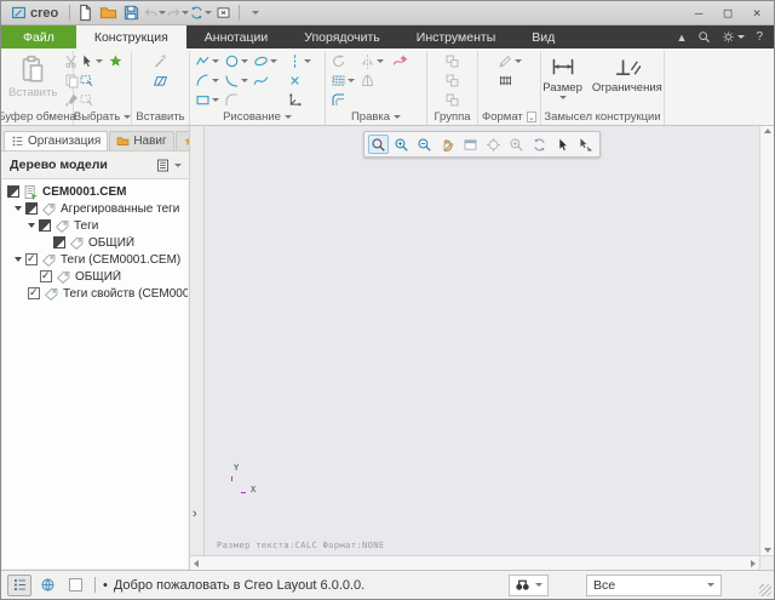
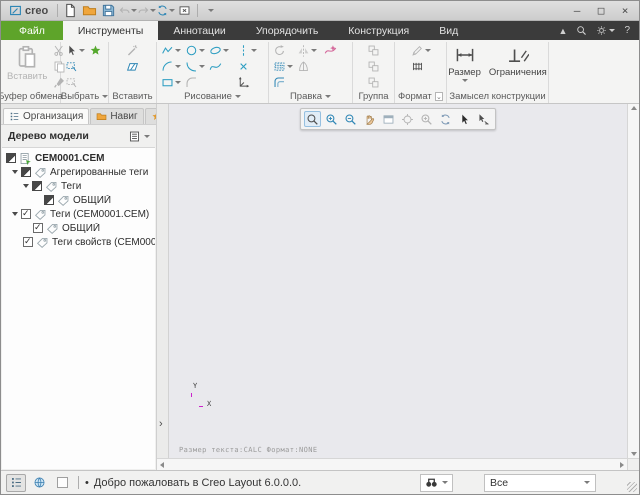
  creo
  –
  □
  ×
  Файл
- Конструкция
+ Инструменты
  Аннотации
  Упорядочить
- Инструменты
+ Конструкция
  Вид
  ▲
  ?
  Вставить
  Буфер обмен
  Выбрать
  Вставить
  Рисование
  Правка
  Группа
  Формат
  Размер
  Ограничения
  Замысел конструкции
  Организация
  Навиг
  Дерево модели
  CEM0001.CEM
  Агрегированные теги
  Теги
  ОБЩИЙ
  Теги (CEM0001.CEM)
  ОБЩИЙ
  Теги свойств (CEM000
  ›
  Y
  X
  Размер текста:CALC Формат:NONE
  •
  Добро пожаловать в Creo Layout 6.0.0.0.
  Все
